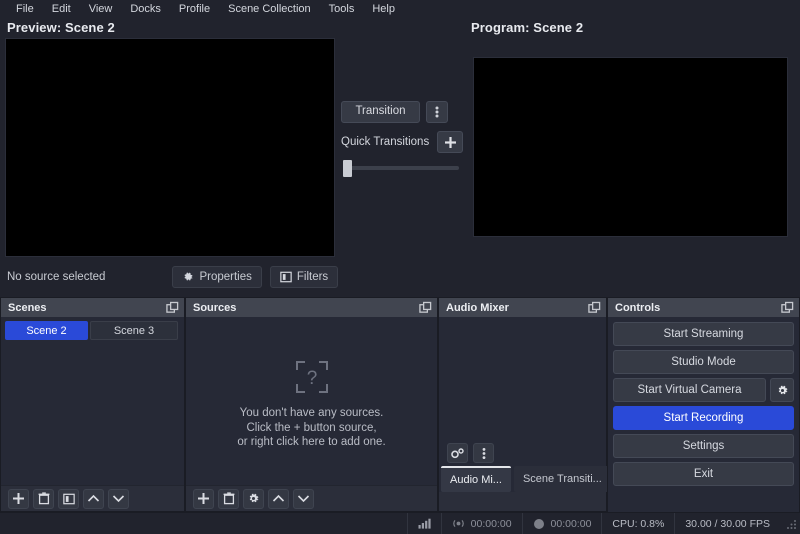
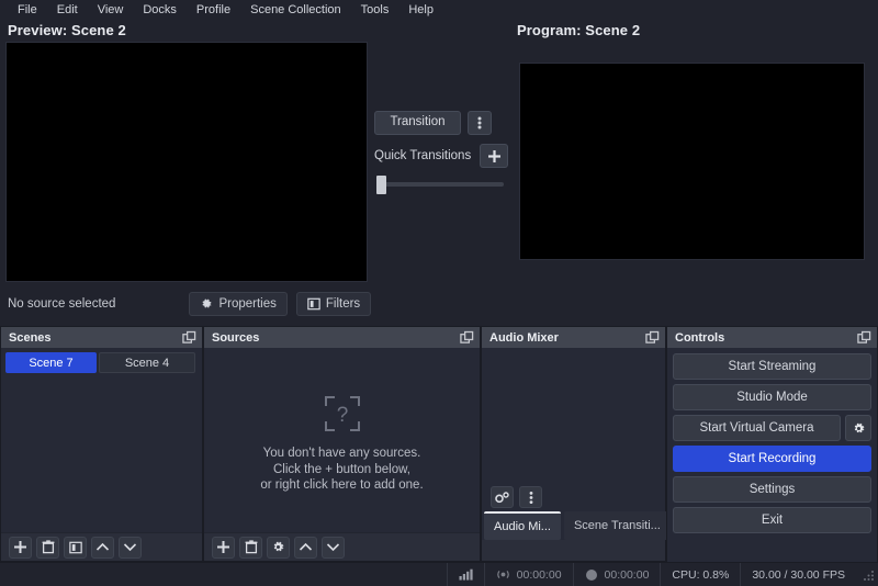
  File
  Edit
  View
  Docks
  Profile
  Scene Collection
  Tools
  Help
  Preview: Scene 2
  Program: Scene 2
  Transition
  Quick Transitions
  No source selected
  Properties
  Filters
  Scenes
- Scene 2
+ Scene 7
- Scene 3
+ Scene 4
  Sources
  ?
  You don't have any sources.
- Click the + button source,
+ Click the + button below,
  or right click here to add one.
  Audio Mixer
  Audio Mi...
  Scene Transiti...
  Controls
  Start Streaming
  Studio Mode
  Start Virtual Camera
  Start Recording
  Settings
  Exit
  00:00:00
  00:00:00
  CPU: 0.8%
  30.00 / 30.00 FPS
